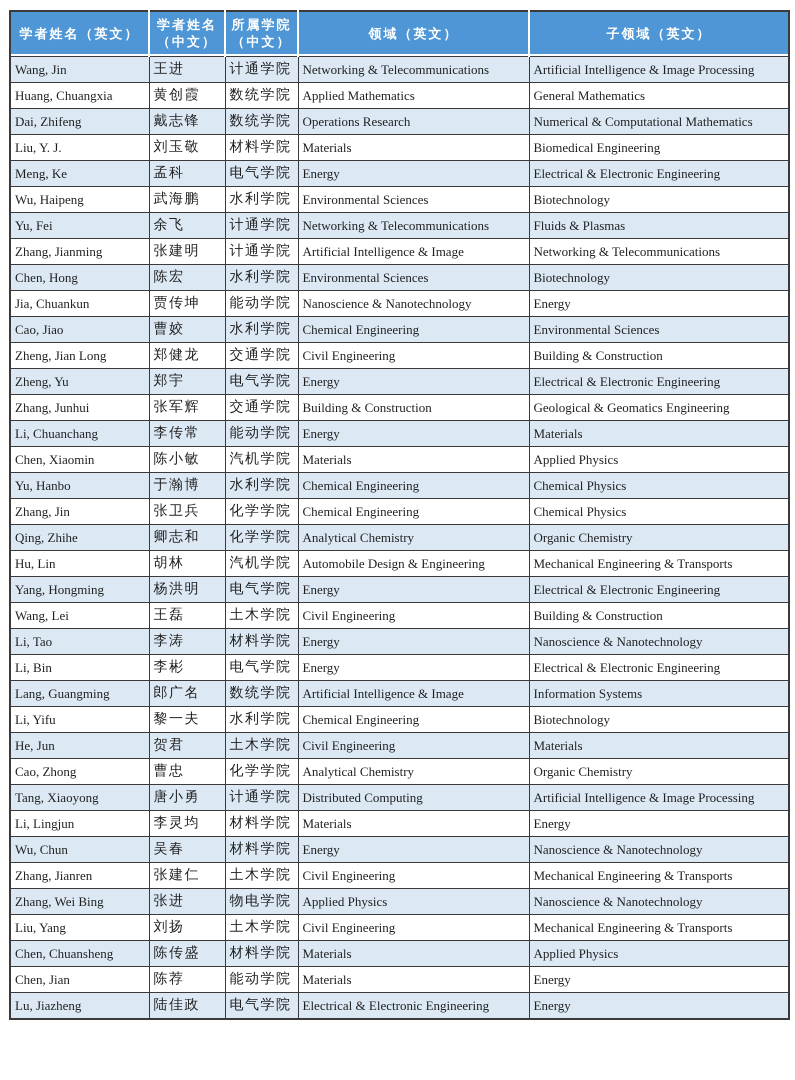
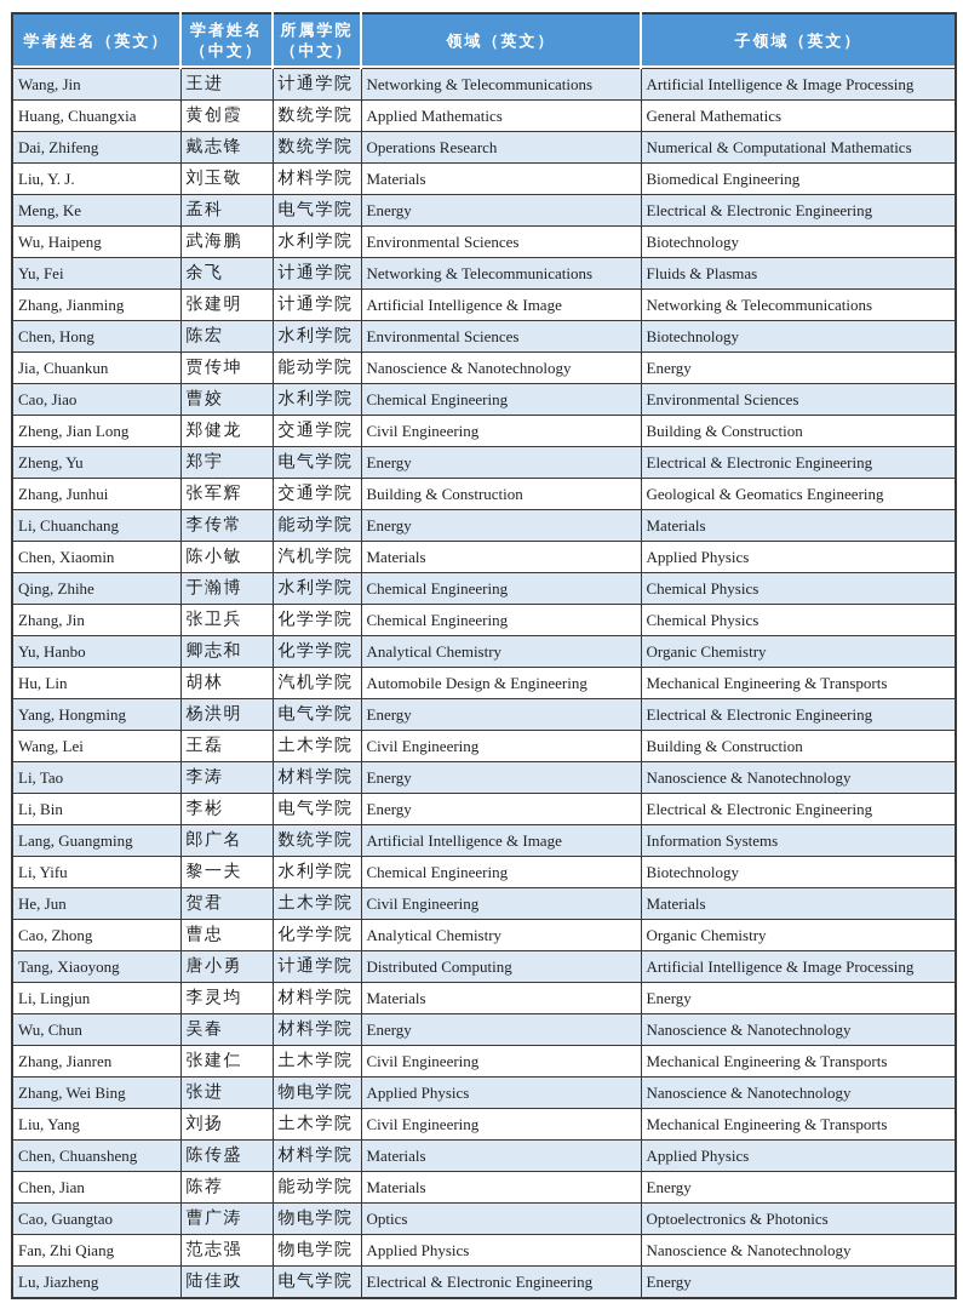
  学者姓名（英文）	学者姓名 （中文）	所属学院 （中文）	领域（英文）	子领域（英文）
  Wang, Jin	王进	计通学院	Networking & Telecommunications	Artificial Intelligence & Image Processing
  Huang, Chuangxia	黄创霞	数统学院	Applied Mathematics	General Mathematics
  Dai, Zhifeng	戴志锋	数统学院	Operations Research	Numerical & Computational Mathematics
  Liu, Y. J.	刘玉敬	材料学院	Materials	Biomedical Engineering
  Meng, Ke	孟科	电气学院	Energy	Electrical & Electronic Engineering
  Wu, Haipeng	武海鹏	水利学院	Environmental Sciences	Biotechnology
  Yu, Fei	余飞	计通学院	Networking & Telecommunications	Fluids & Plasmas
  Zhang, Jianming	张建明	计通学院	Artificial Intelligence & Image	Networking & Telecommunications
  Chen, Hong	陈宏	水利学院	Environmental Sciences	Biotechnology
  Jia, Chuankun	贾传坤	能动学院	Nanoscience & Nanotechnology	Energy
  Cao, Jiao	曹姣	水利学院	Chemical Engineering	Environmental Sciences
  Zheng, Jian Long	郑健龙	交通学院	Civil Engineering	Building & Construction
  Zheng, Yu	郑宇	电气学院	Energy	Electrical & Electronic Engineering
  Zhang, Junhui	张军辉	交通学院	Building & Construction	Geological & Geomatics Engineering
  Li, Chuanchang	李传常	能动学院	Energy	Materials
  Chen, Xiaomin	陈小敏	汽机学院	Materials	Applied Physics
- Yu, Hanbo	于瀚博	水利学院	Chemical Engineering	Chemical Physics
+ Qing, Zhihe	于瀚博	水利学院	Chemical Engineering	Chemical Physics
  Zhang, Jin	张卫兵	化学学院	Chemical Engineering	Chemical Physics
- Qing, Zhihe	卿志和	化学学院	Analytical Chemistry	Organic Chemistry
+ Yu, Hanbo	卿志和	化学学院	Analytical Chemistry	Organic Chemistry
  Hu, Lin	胡林	汽机学院	Automobile Design & Engineering	Mechanical Engineering & Transports
  Yang, Hongming	杨洪明	电气学院	Energy	Electrical & Electronic Engineering
  Wang, Lei	王磊	土木学院	Civil Engineering	Building & Construction
  Li, Tao	李涛	材料学院	Energy	Nanoscience & Nanotechnology
  Li, Bin	李彬	电气学院	Energy	Electrical & Electronic Engineering
  Lang, Guangming	郎广名	数统学院	Artificial Intelligence & Image	Information Systems
  Li, Yifu	黎一夫	水利学院	Chemical Engineering	Biotechnology
  He, Jun	贺君	土木学院	Civil Engineering	Materials
  Cao, Zhong	曹忠	化学学院	Analytical Chemistry	Organic Chemistry
  Tang, Xiaoyong	唐小勇	计通学院	Distributed Computing	Artificial Intelligence & Image Processing
  Li, Lingjun	李灵均	材料学院	Materials	Energy
  Wu, Chun	吴春	材料学院	Energy	Nanoscience & Nanotechnology
  Zhang, Jianren	张建仁	土木学院	Civil Engineering	Mechanical Engineering & Transports
  Zhang, Wei Bing	张进	物电学院	Applied Physics	Nanoscience & Nanotechnology
  Liu, Yang	刘扬	土木学院	Civil Engineering	Mechanical Engineering & Transports
  Chen, Chuansheng	陈传盛	材料学院	Materials	Applied Physics
  Chen, Jian	陈荐	能动学院	Materials	Energy
+ Cao, Guangtao	曹广涛	物电学院	Optics	Optoelectronics & Photonics
+ Fan, Zhi Qiang	范志强	物电学院	Applied Physics	Nanoscience & Nanotechnology
  Lu, Jiazheng	陆佳政	电气学院	Electrical & Electronic Engineering	Energy
